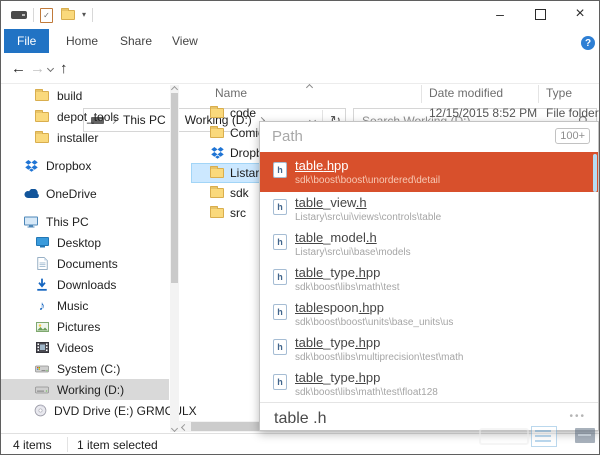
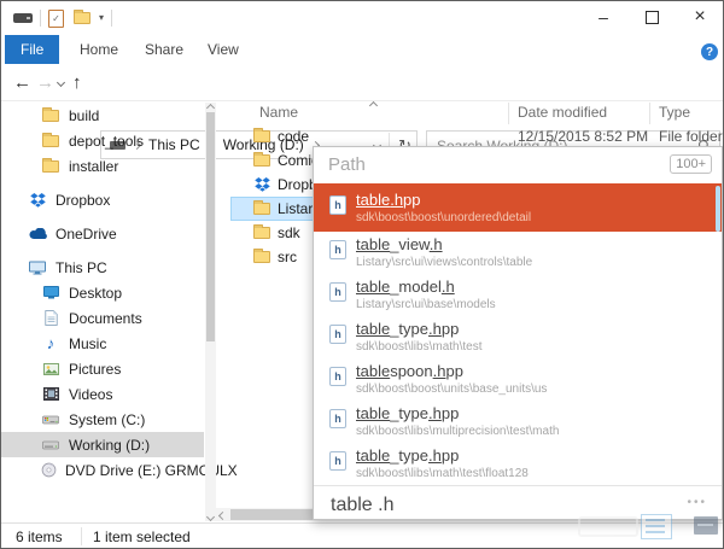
  ✓
  ▾
  –
  ×
  File
  Home
  Share
  View
  ?
  ←
  →
  ↑
  This PC
  Working (D:)
  ↻
  build
  depot_tools
  installer
  Dropbox
  OneDrive
  This PC
  Desktop
  Documents
- Downloads
  ♪
  Music
  Pictures
  Videos
  System (C:)
  Working (D:)
  DVD Drive (E:) GRMCLX
  Name
  Date modified
  Type
  code
  12/15/2015 8:52 PM
  File folder
  Listar
  sdk
  src
  Path
  100+
  h
  table.hpp
  sdk\boost\boost\unordered\detail
  h
  table_view.h
  Listary\src\ui\views\controls\table
  h
  table_model.h
  Listary\src\ui\base\models
  h
  table_type.hpp
  sdk\boost\libs\math\test
  h
  tablespoon.hpp
  sdk\boost\boost\units\base_units\us
  h
  table_type.hpp
  sdk\boost\libs\multiprecision\test\math
  h
  table_type.hpp
  sdk\boost\libs\math\test\float128
  table .h
  •••
- 4 items
+ 6 items
  1 item selected
